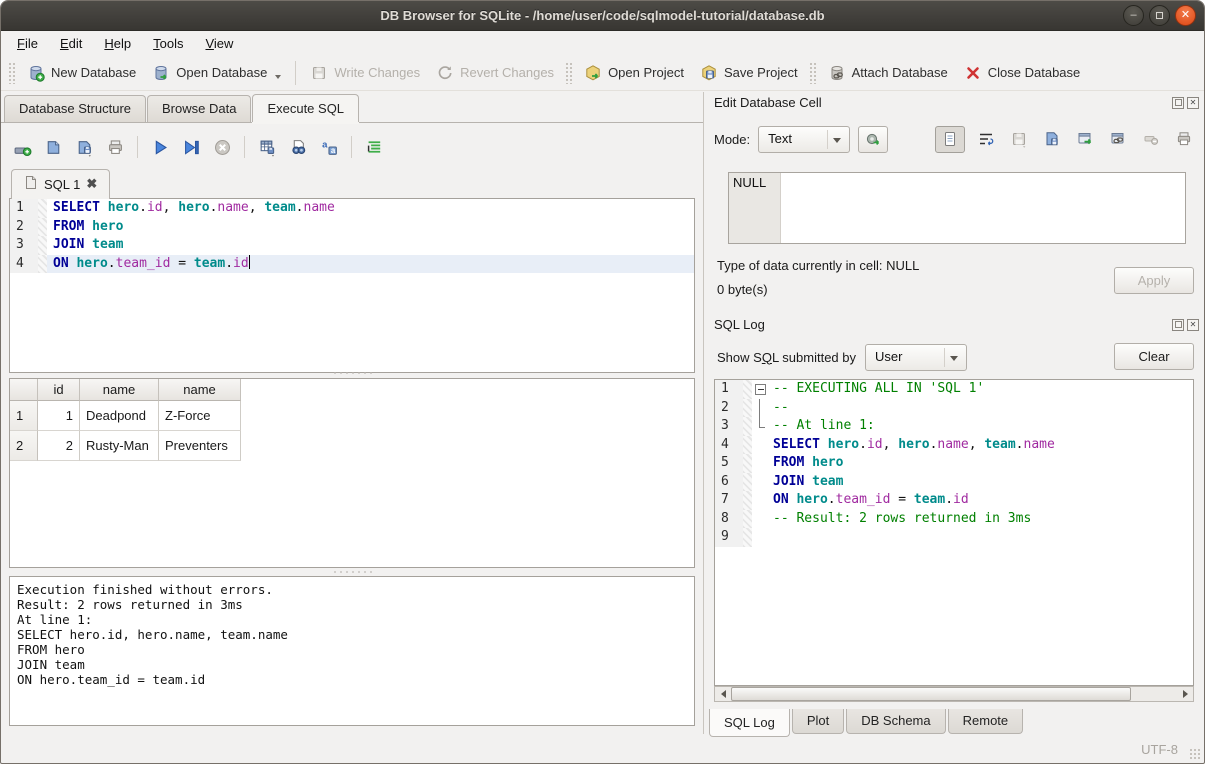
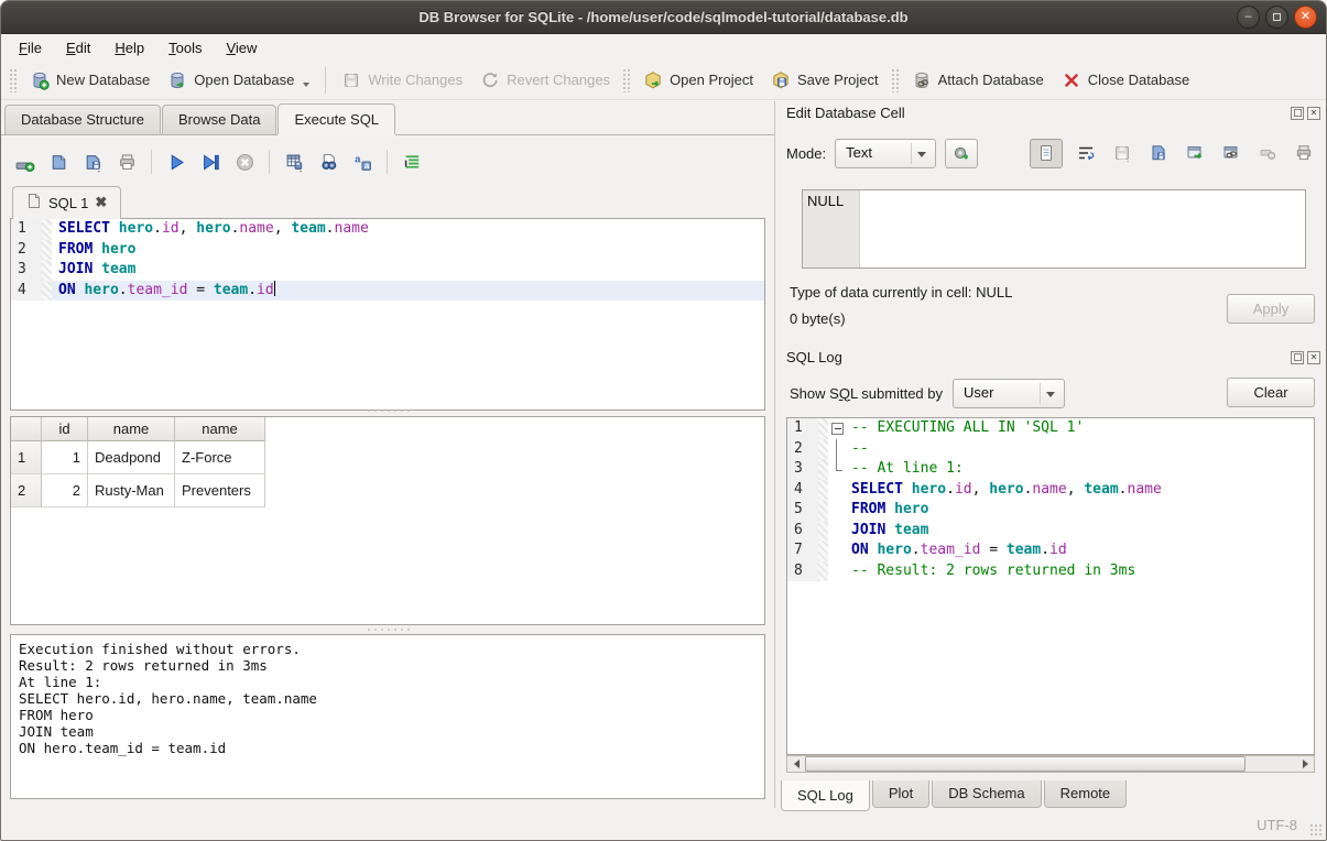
  DB Browser for SQLite - /home/user/code/sqlmodel-tutorial/database.db
  –
  ✕
  File
  Edit
  Help
  Tools
  View
  New Database
  Open Database
  Write Changes
  Revert Changes
  Open Project
  Save Project
  Attach Database
  Close Database
  Database Structure
  Browse Data
  Execute SQL
  a
  a
  SQL 1
  ✖
  1
  SELECT hero.id, hero.name, team.name
  2
  FROM hero
  3
  JOIN team
  4
  ON hero.team_id = team.id
  id
  name
  name
  1
  1
  Deadpond
  Z-Force
  2
  2
  Rusty-Man
  Preventers
  Execution finished without errors.
  Result: 2 rows returned in 3ms
  At line 1:
  SELECT hero.id, hero.name, team.name
  FROM hero
  JOIN team
  ON hero.team_id = team.id
  Edit Database Cell
  ✕
  Mode:
  Text
  NULL
  Type of data currently in cell: NULL
  0 byte(s)
  Apply
  SQL Log
  ✕
  Show SQL submitted by
  User
  Clear
  1
  -- EXECUTING ALL IN 'SQL 1'
  2
  --
  3
  -- At line 1:
  4
  SELECT hero.id, hero.name, team.name
  5
  FROM hero
  6
  JOIN team
  7
  ON hero.team_id = team.id
  8
  -- Result: 2 rows returned in 3ms
- 9
  SQL Log
  Plot
  DB Schema
  Remote
  UTF-8
